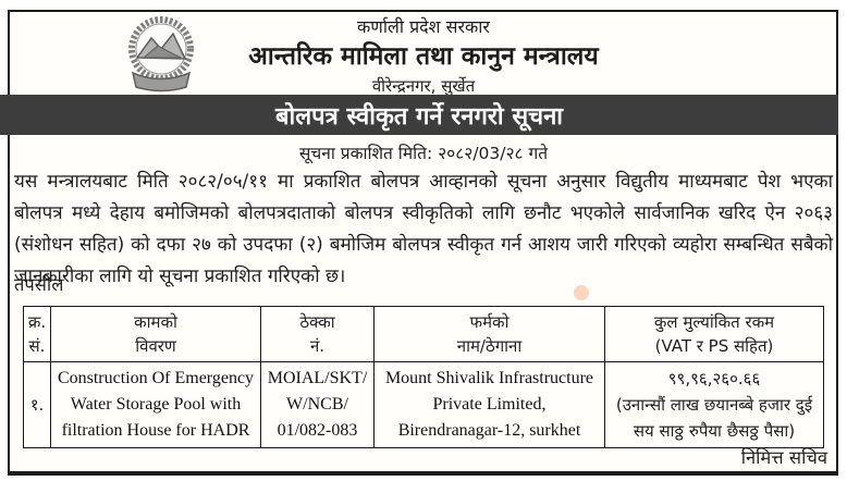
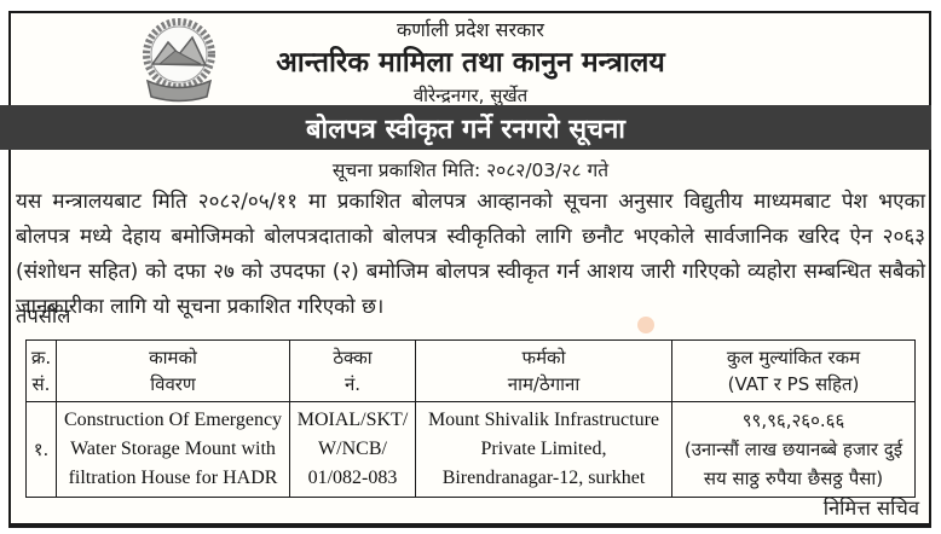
  कर्णाली प्रदेश सरकार
  आन्तरिक मामिला तथा कानुन मन्त्रालय
  वीरेन्द्रनगर, सुर्खेत
  बोलपत्र स्वीकृत गर्ने रनगरो सूचना
  सूचना प्रकाशित मिति: २०८२/03/२८ गते
  यस मन्त्रालयबाट मिति २०८२/०५/११ मा प्रकाशित बोलपत्र आव्हानको सूचना अनुसार विद्युतीय माध्यमबाट पेश भएका बोलपत्र मध्ये देहाय बमोजिमको बोलपत्रदाताको बोलपत्र स्वीकृतिको लागि छनौट भएकोले सार्वजानिक खरिद ऐन २०६३ (संशोधन सहित) को दफा २७ को उपदफा (२) बमोजिम बोलपत्र स्वीकृत गर्न आशय जारी गरिएको व्यहोरा सम्बन्धित सबैको जानकारीका लागि यो सूचना प्रकाशित गरिएको छ।
  तपसील
  क्र. सं.	कामको विवरण	ठेक्का नं.	फर्मको नाम/ठेगाना	कुल मुल्यांकित रकम (VAT र PS सहित)
- १.	Construction Of Emergency Water Storage Pool with filtration House for HADR	MOIAL/SKT/ W/NCB/ 01/082-083	Mount Shivalik Infrastructure Private Limited, Birendranagar-12, surkhet	९९,९६,२६०.६६ (उनान्सौं लाख छयानब्बे हजार दुई सय साठ्ठ रुपैया छैसठ्ठ पैसा)
+ १.	Construction Of Emergency Water Storage Mount with filtration House for HADR	MOIAL/SKT/ W/NCB/ 01/082-083	Mount Shivalik Infrastructure Private Limited, Birendranagar-12, surkhet	९९,९६,२६०.६६ (उनान्सौं लाख छयानब्बे हजार दुई सय साठ्ठ रुपैया छैसठ्ठ पैसा)
  निमित्त सचिव
